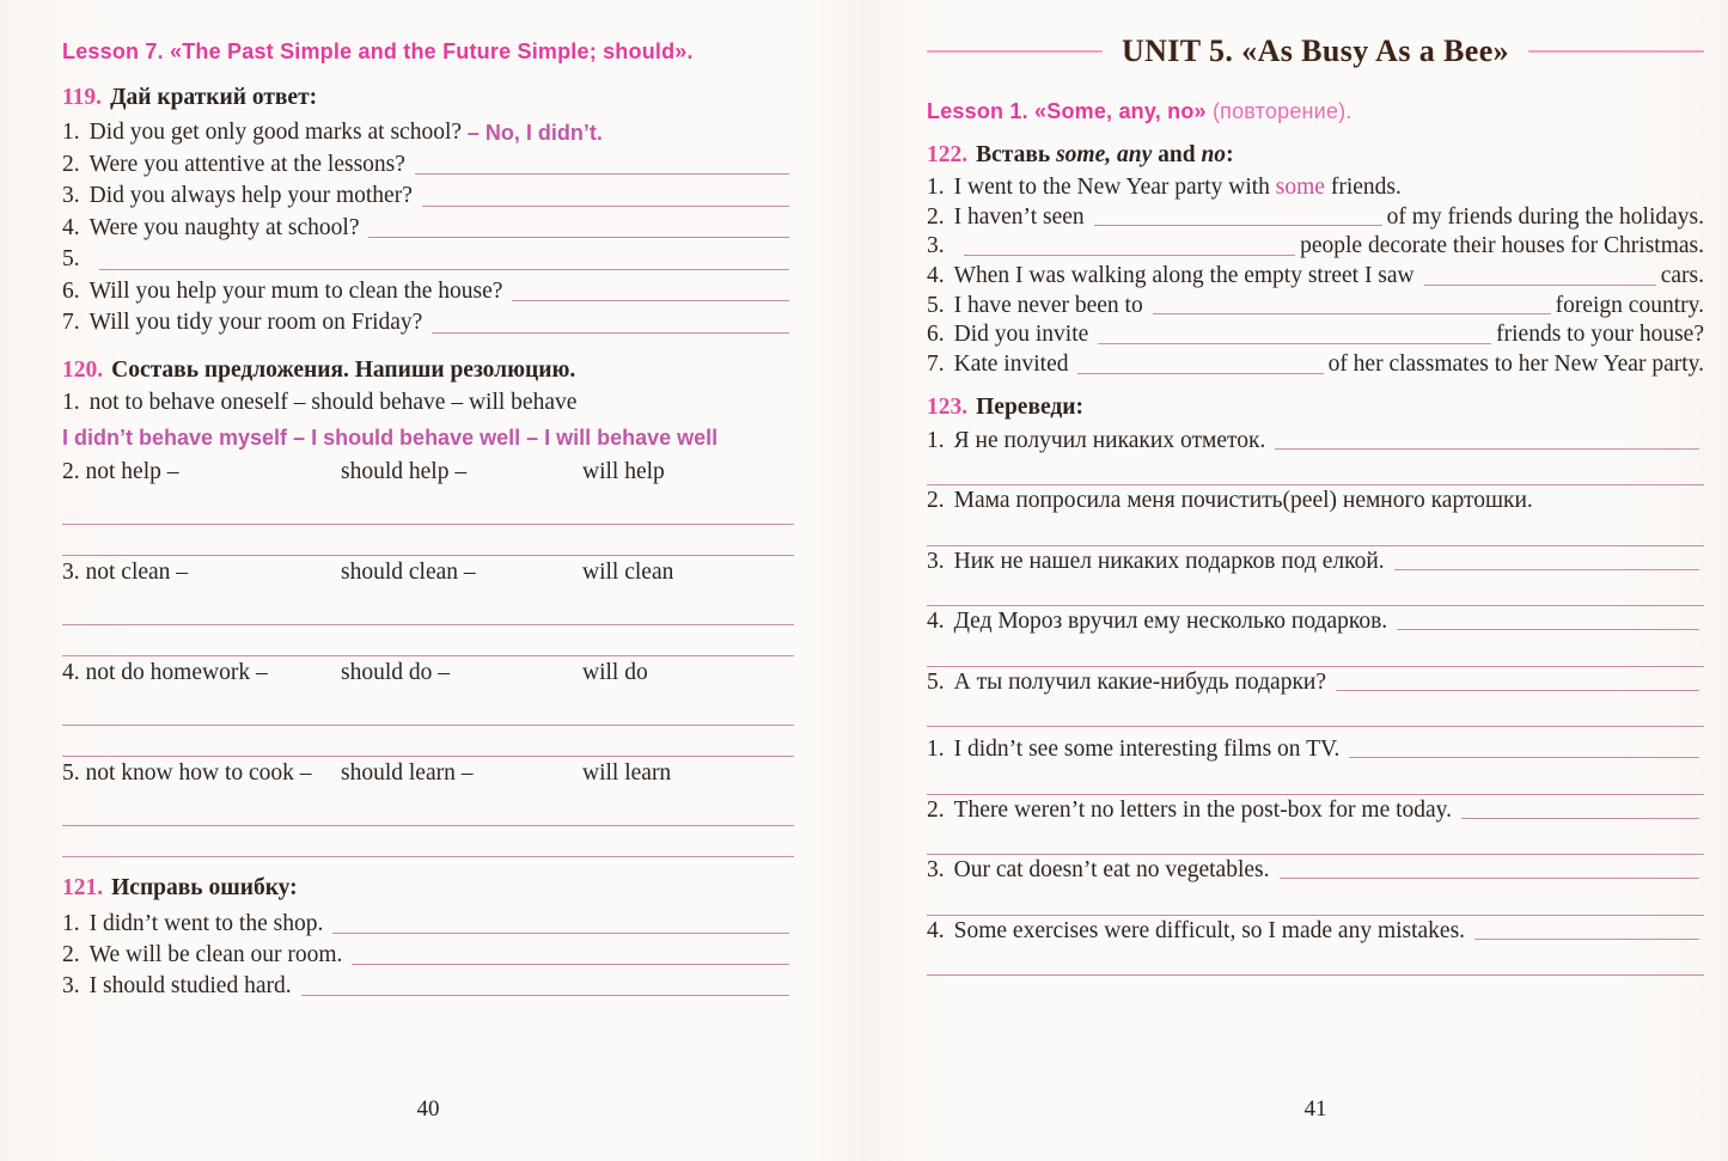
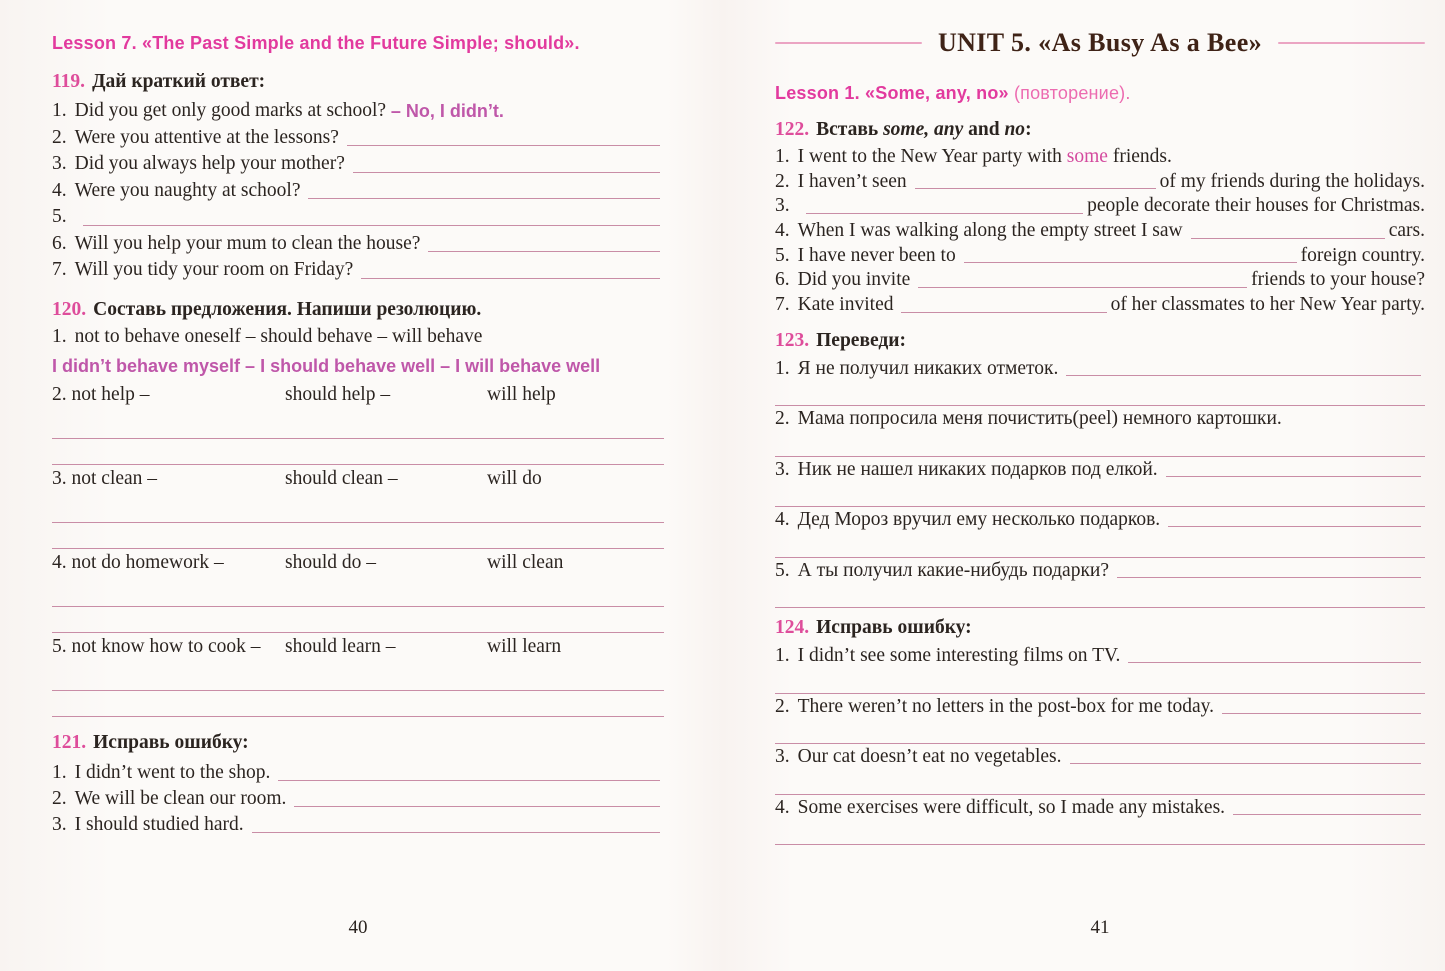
  Lesson 7. «The Past Simple and the Future Simple; should».
  119. Дай краткий ответ:
  1.
  Did you get only good marks at school?
  – No, I didn’t.
  2.
  Were you attentive at the lessons?
  3.
  Did you always help your mother?
  4.
  Were you naughty at school?
  5.
  6.
  Will you help your mum to clean the house?
  7.
  Will you tidy your room on Friday?
  120. Составь предложения. Напиши резолюцию.
  1.
  not to behave oneself – should behave – will behave
  I didn’t behave myself – I should behave well – I will behave well
  2. not help –
  should help –
  will help
  3. not clean –
  should clean –
- will clean
+ will do
  4. not do homework –
  should do –
- will do
+ will clean
  5. not know how to cook –
  should learn –
  will learn
  121. Исправь ошибку:
  1.
  I didn’t went to the shop.
  2.
  We will be clean our room.
  3.
  I should studied hard.
  40
  UNIT 5. «As Busy As a Bee»
  Lesson 1. «Some, any, no» (повторение).
  122. Вставь some, any and no:
  1.
  I went to the New Year party with
  some
  friends.
  2.
  I haven’t seen
  of my friends during the holidays.
  3.
  people decorate their houses for Christmas.
  4.
  When I was walking along the empty street I saw
  cars.
  5.
  I have never been to
  foreign country.
  6.
  Did you invite
  friends to your house?
  7.
  Kate invited
  of her classmates to her New Year party.
  123. Переведи:
  1.
  Я не получил никаких отметок.
  2.
  Мама попросила меня почистить(peel) немного картошки.
  3.
  Ник не нашел никаких подарков под елкой.
  4.
  Дед Мороз вручил ему несколько подарков.
  5.
  А ты получил какие-нибудь подарки?
+ 124. Исправь ошибку:
  1.
  I didn’t see some interesting films on TV.
  2.
  There weren’t no letters in the post-box for me today.
  3.
  Our cat doesn’t eat no vegetables.
  4.
  Some exercises were difficult, so I made any mistakes.
  41
